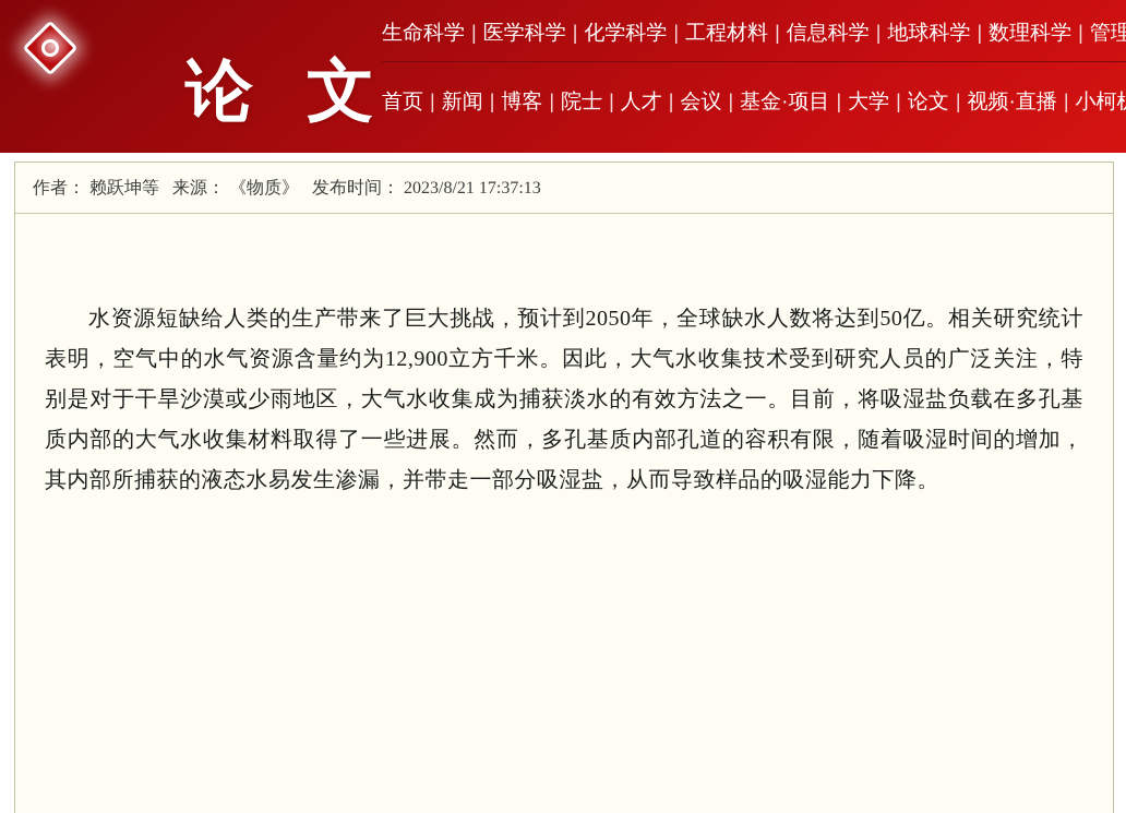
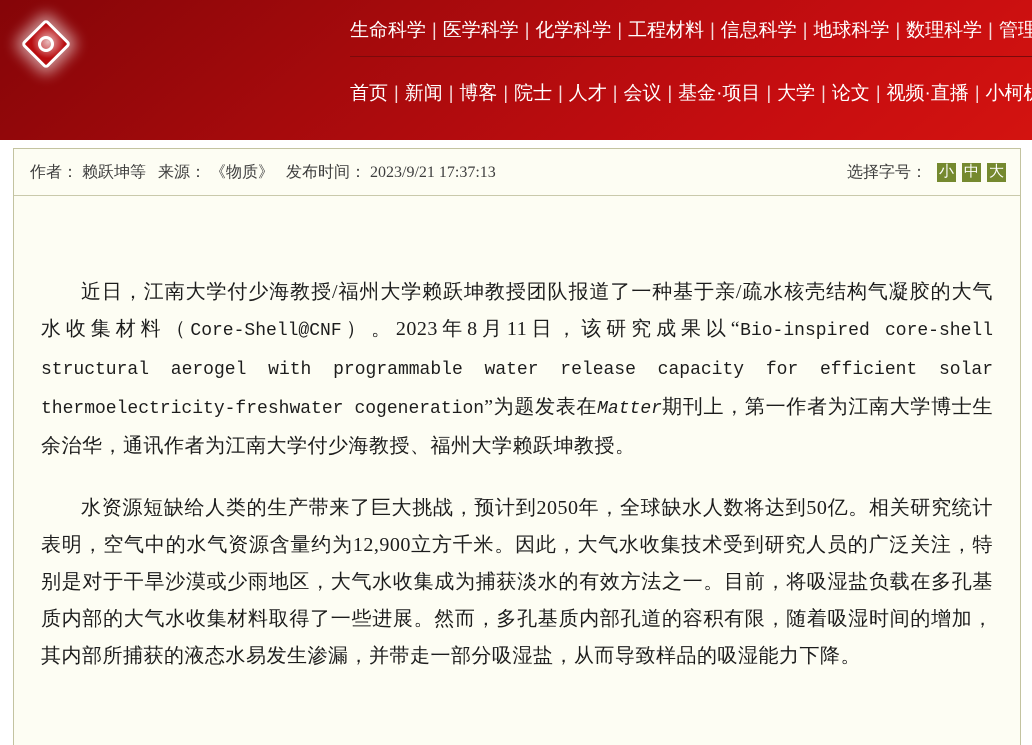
- 论 文
  生命科学 | 医学科学 | 化学科学 | 工程材料 | 信息科学 | 地球科学 | 数理科学 | 管理
  首页 | 新闻 | 博客 | 院士 | 人才 | 会议 | 基金·项目 | 大学 | 论文 | 视频·直播 | 小柯
- 作者： 赖跃坤等 来源： 《物质》 发布时间： 2023/8/21 17:37:13
+ 作者： 赖跃坤等 来源： 《物质》 发布时间： 2023/9/21 17:37:13
+ 选择字号：
+ 小 中 大
+ 近日，江南大学付少海教授/福州大学赖跃坤教授团队报道了一种基于亲/疏水核壳结构气凝胶的大气水收集材料（Core-Shell@CNF）。2023年8月11日，该研究成果以“Bio-inspired core-shell structural aerogel with programmable water release capacity for efficient solar thermoelectricity-freshwater cogeneration”为题发表在Matter期刊上，第一作者为江南大学博士生余治华，通讯作者为江南大学付少海教授、福州大学赖跃坤教授。
  水资源短缺给人类的生产带来了巨大挑战，预计到2050年，全球缺水人数将达到50亿。相关研究统计表明，空气中的水气资源含量约为12,900立方千米。因此，大气水收集技术受到研究人员的广泛关注，特别是对于干旱沙漠或少雨地区，大气水收集成为捕获淡水的有效方法之一。目前，将吸湿盐负载在多孔基质内部的大气水收集材料取得了一些进展。然而，多孔基质内部孔道的容积有限，随着吸湿时间的增加，其内部所捕获的液态水易发生渗漏，并带走一部分吸湿盐，从而导致样品的吸湿能力下降。
